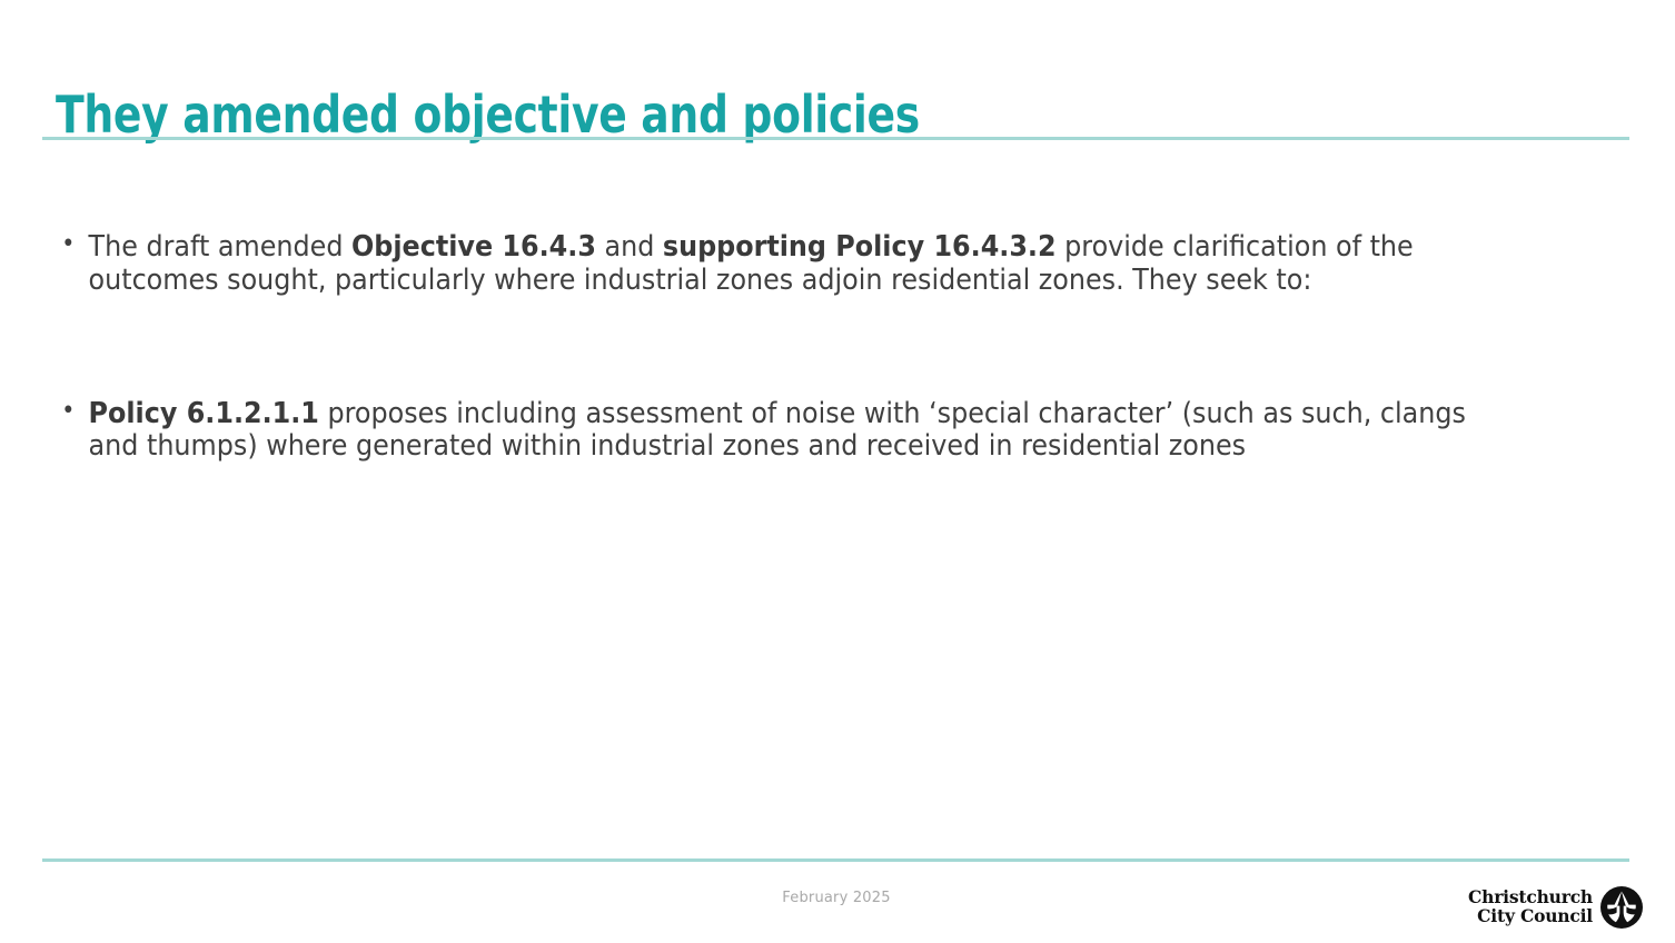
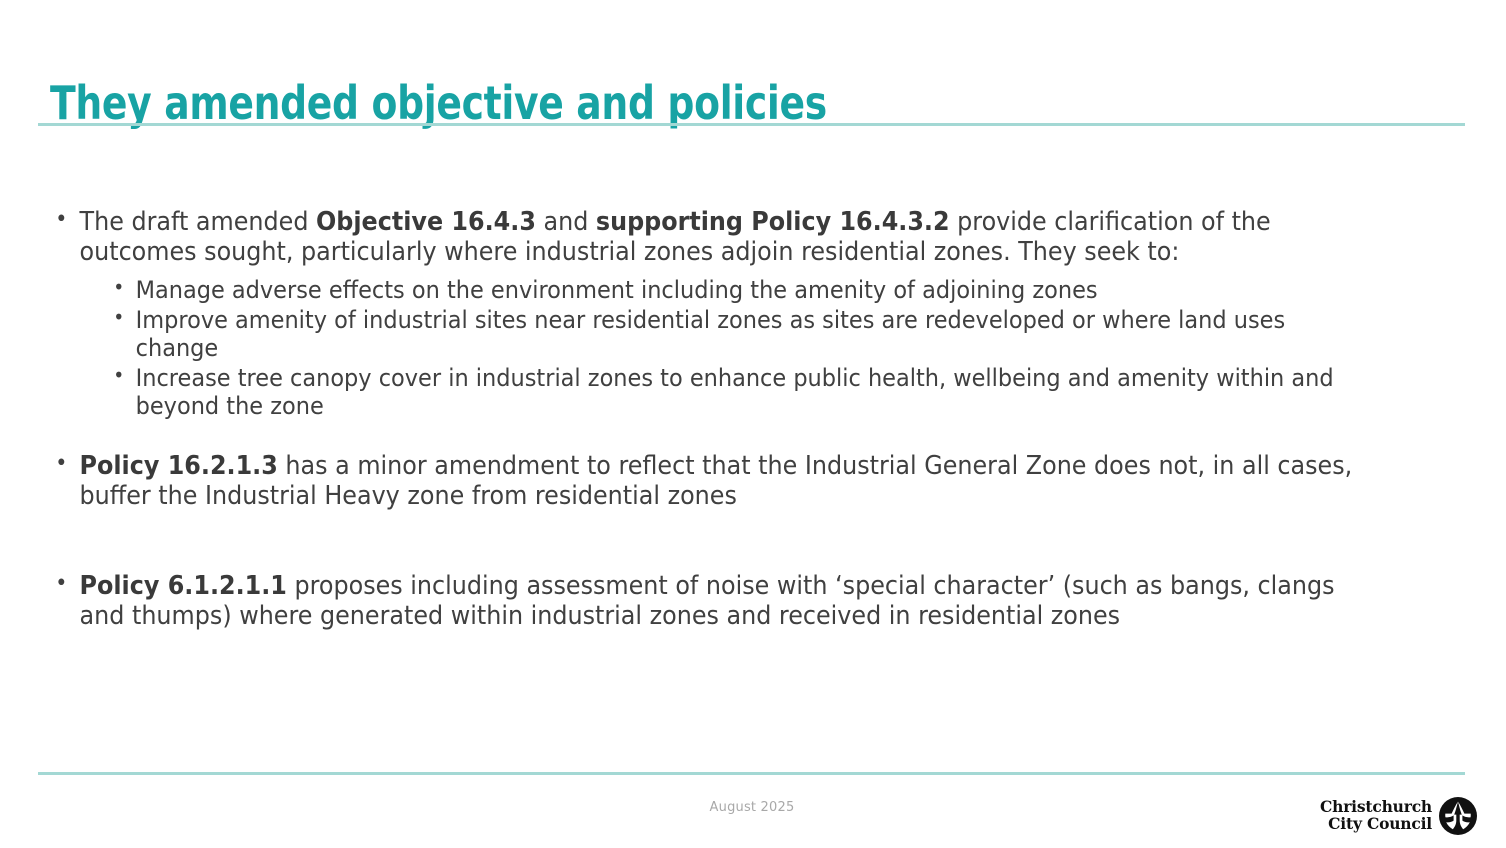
  They amended objective and policies
  The draft amended Objective 16.4.3 and supporting Policy 16.4.3.2 provide clarification of the outcomes sought, particularly where industrial zones adjoin residential zones. They seek to:
+ Manage adverse effects on the environment including the amenity of adjoining zones
+ Improve amenity of industrial sites near residential zones as sites are redeveloped or where land uses change
+ Increase tree canopy cover in industrial zones to enhance public health, wellbeing and amenity within and beyond the zone
+ Policy 16.2.1.3 has a minor amendment to reflect that the Industrial General Zone does not, in all cases, buffer the Industrial Heavy zone from residential zones
- Policy 6.1.2.1.1 proposes including assessment of noise with ‘special character’ (such as such, clangs and thumps) where generated within industrial zones and received in residential zones
+ Policy 6.1.2.1.1 proposes including assessment of noise with ‘special character’ (such as bangs, clangs and thumps) where generated within industrial zones and received in residential zones
- February 2025
+ August 2025
  Christchurch
  City Council
